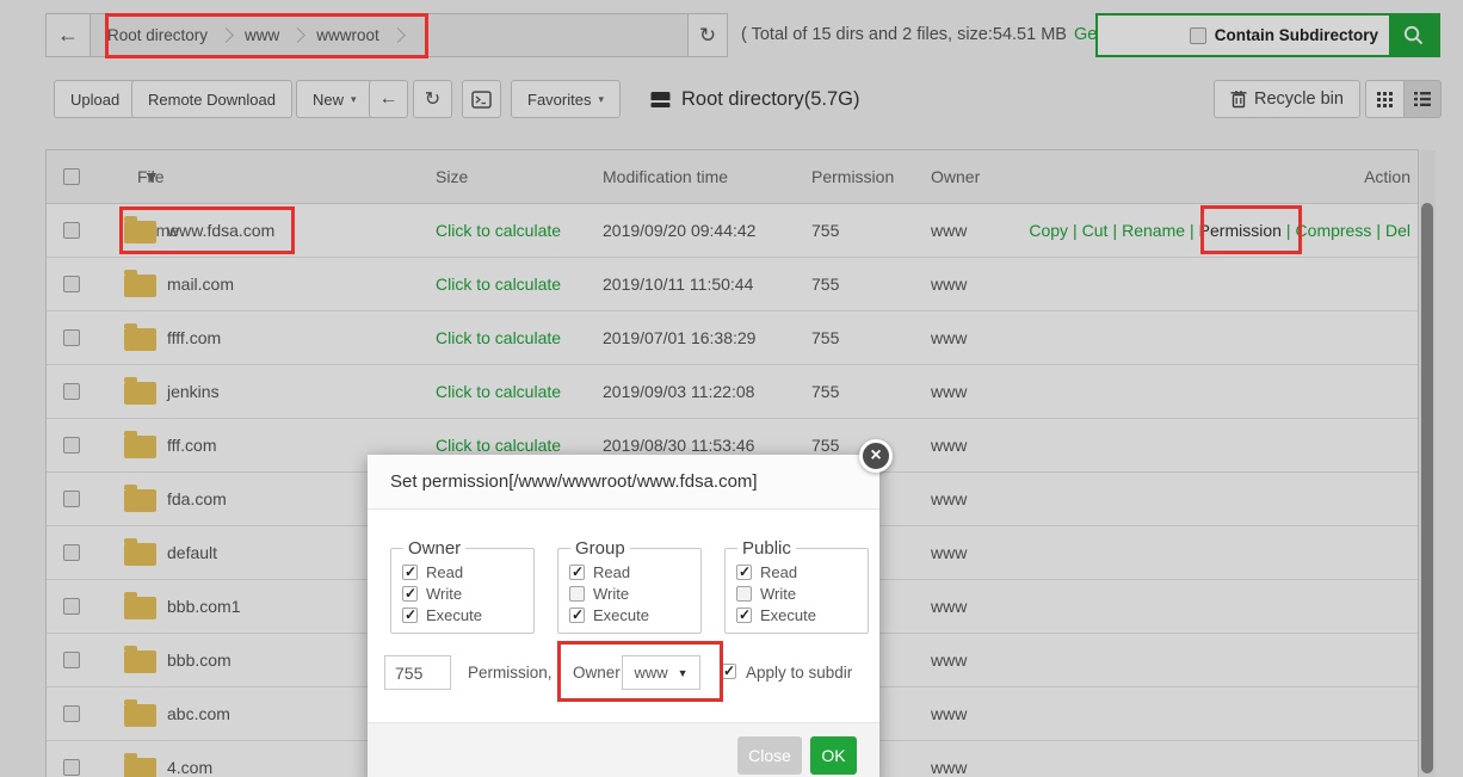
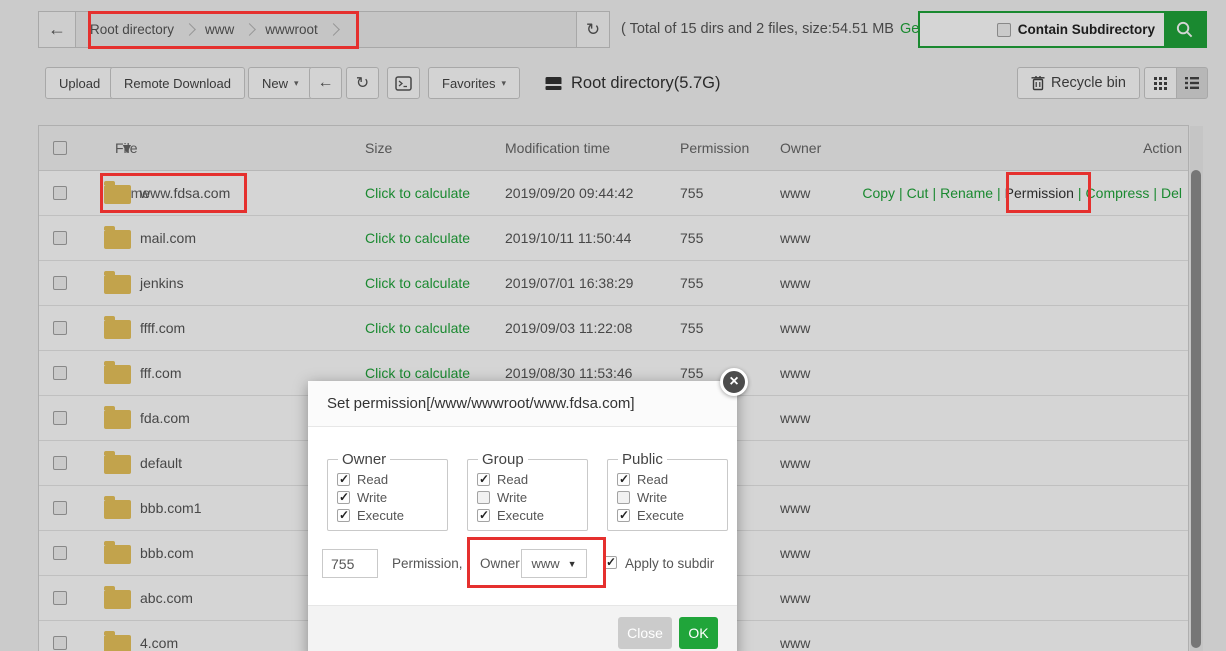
  ←
  Root directory
  www
  wwwroot
  ↻
  ( Total of 15 dirs and 2 files, size:54.51 MB Ge
  Contain Subdirectory
  Upload
  Remote Download
  New
  ▾
  ←
  ↻
  Favorites
  ▾
  Root directory(5.7G)
  Recycle bin
  File me
  ▼
  Size
  Modification time
  Permission
  Owner
  Action
  www.fdsa.com
  Click to calculate
  2019/09/20 09:44:42
  755
  www
  Copy | Cut | Rename | Permission | Compress | Del
  mail.com
  Click to calculate
  2019/10/11 11:50:44
  755
  www
- ffff.com
+ jenkins
  Click to calculate
  2019/07/01 16:38:29
  755
  www
- jenkins
+ ffff.com
  Click to calculate
  2019/09/03 11:22:08
  755
  www
  fff.com
  Click to calculate
  2019/08/30 11:53:46
  755
  www
  fda.com
  www
  default
  www
  bbb.com1
  www
  bbb.com
  www
  abc.com
  www
  4.com
  www
  Set permission[/www/wwwroot/www.fdsa.com]
  ×
  Owner
  Read
  Write
  Execute
  Group
  Read
  Write
  Execute
  Public
  Read
  Write
  Execute
  755
  Permission,
  Owner
  www
  ▼
  Apply to subdir
  Close
  OK
